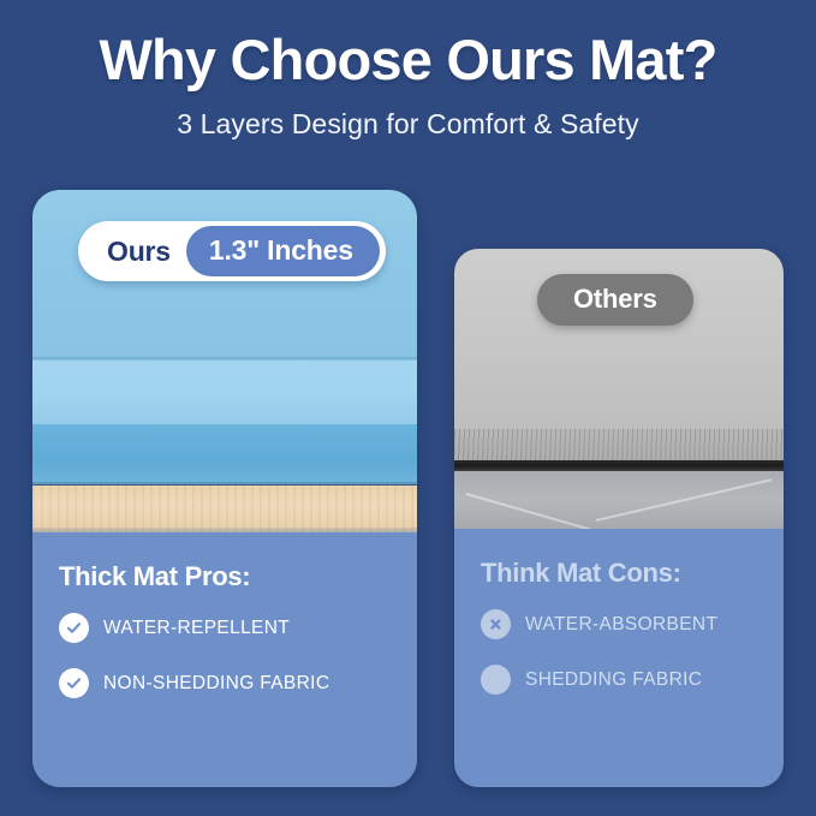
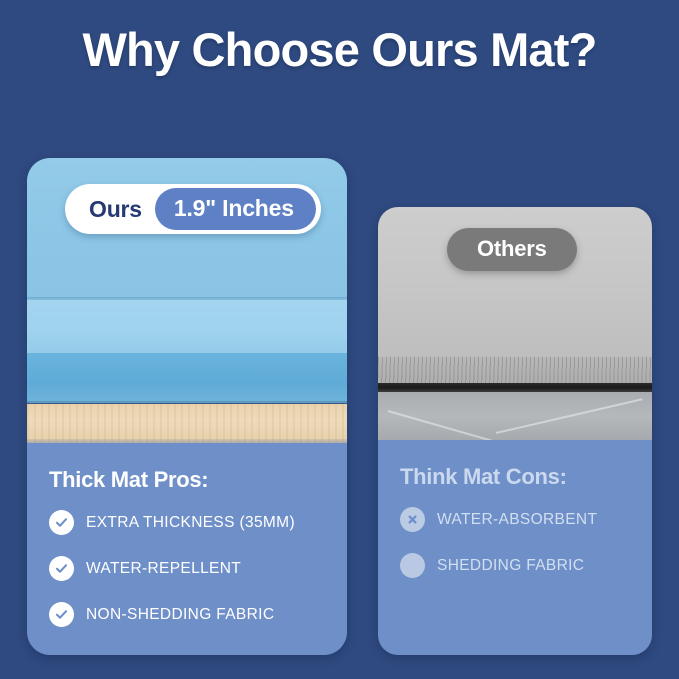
  Why Choose Ours Mat?
- 3 Layers Design for Comfort & Safety
  Ours
- 1.3" Inches
+ 1.9" Inches
  Thick Mat Pros:
+ EXTRA THICKNESS (35MM)
  WATER-REPELLENT
  NON-SHEDDING FABRIC
  Others
  Think Mat Cons:
  WATER-ABSORBENT
  SHEDDING FABRIC
